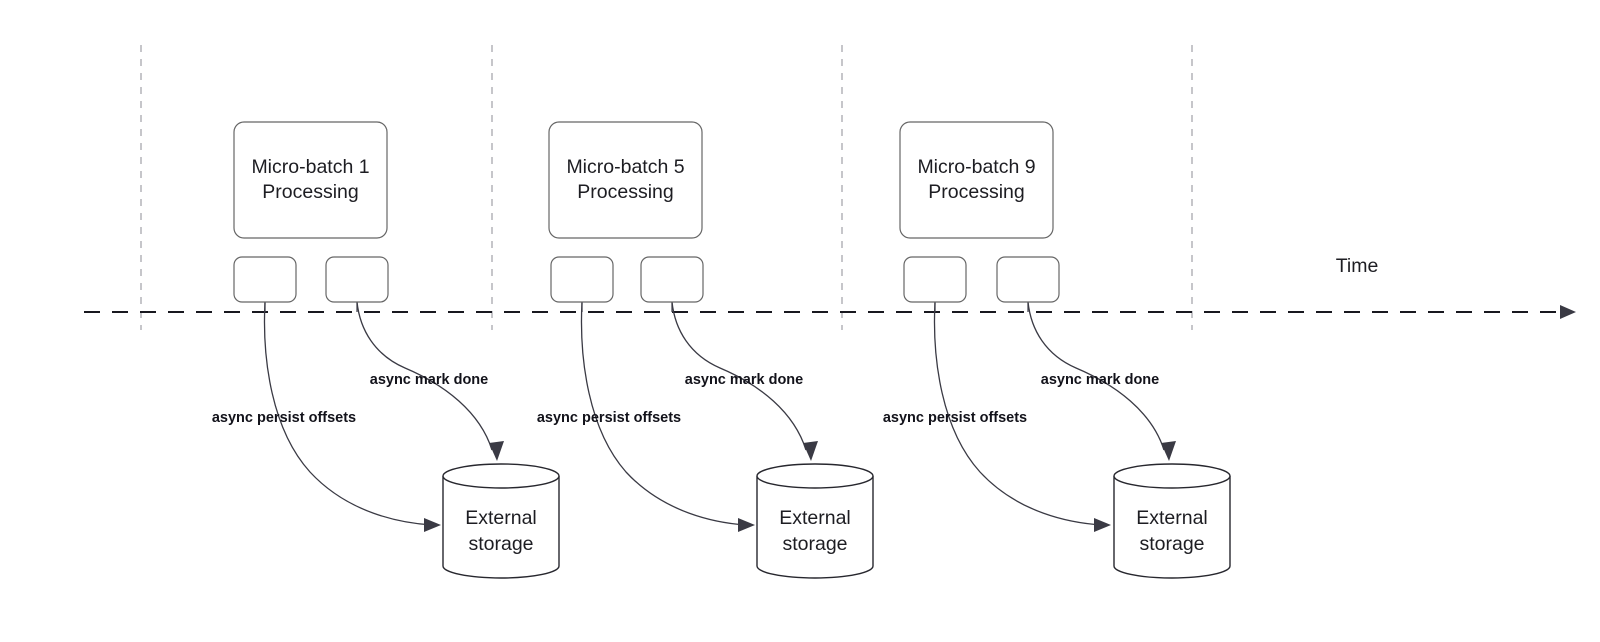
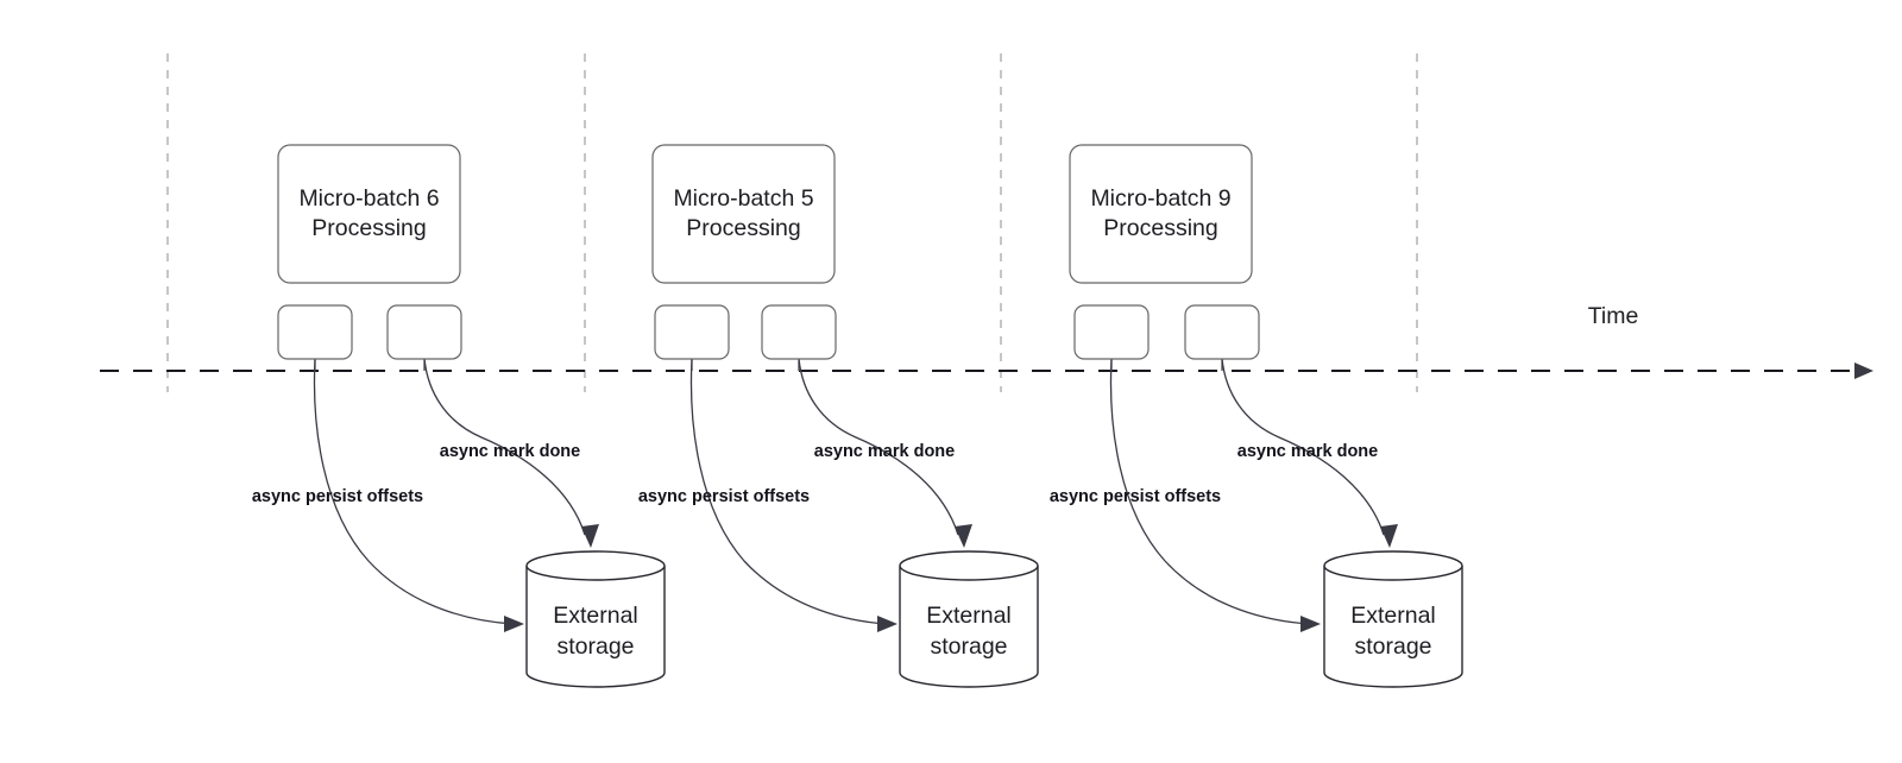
  Time
- Micro-batch 1
+ Micro-batch 6
  Processing
  External
  storage
  async persist offsets
  async mark done
  Micro-batch 5
  Processing
  External
  storage
  async persist offsets
  async mark done
  Micro-batch 9
  Processing
  External
  storage
  async persist offsets
  async mark done
